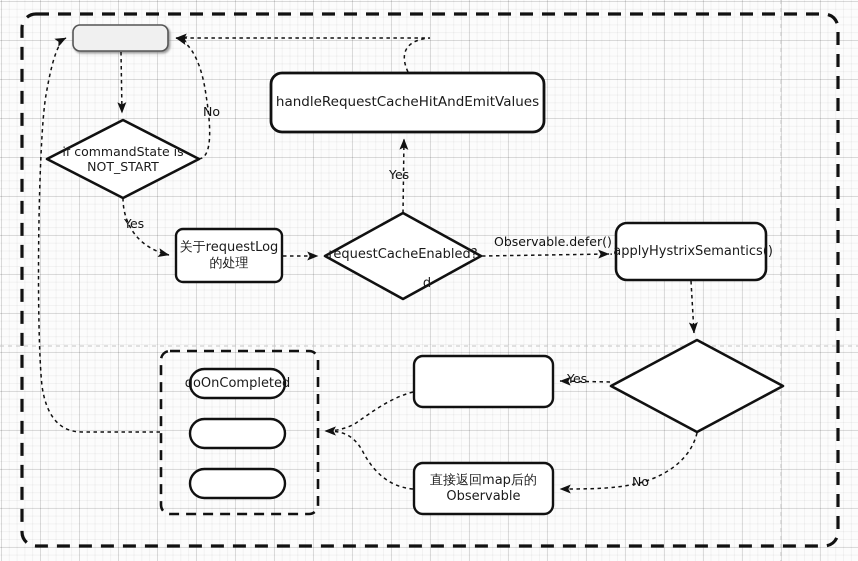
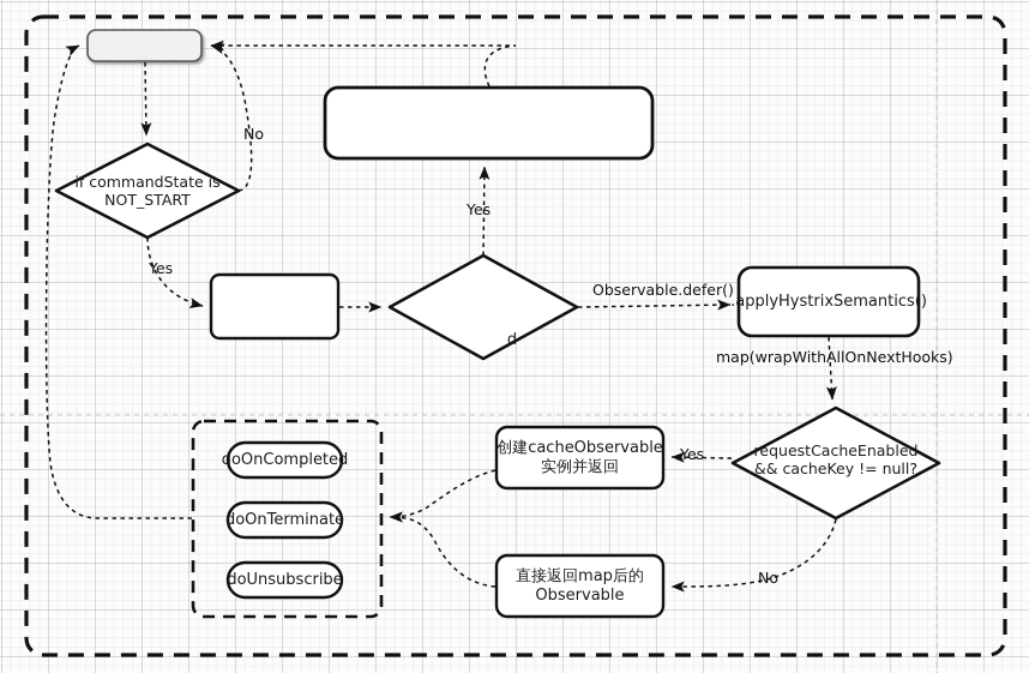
  if commandState is
  NOT_START
- handleRequestCacheHitAndEmitValues
- 关于requestLog
- 的处理
- requestCacheEnabled?
  d
  .applyHystrixSemantics()
+ requestCacheEnabled
+ && cacheKey != null?
+ 创建cacheObservable
+ 实例并返回
  直接返回map后的
  Observable
  doOnCompleted
+ doOnTerminate
+ doUnsubscribe
  No
  Yes
  Yes
  Observable.defer()
+ map(wrapWithAllOnNextHooks)
  Yes
  No
